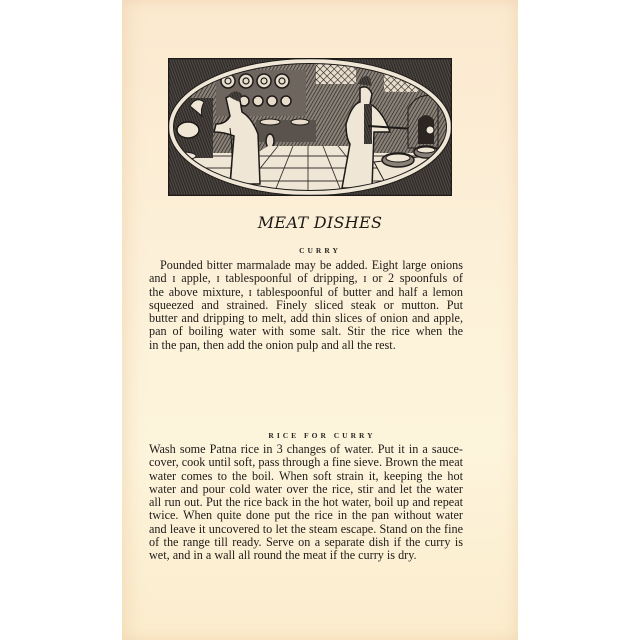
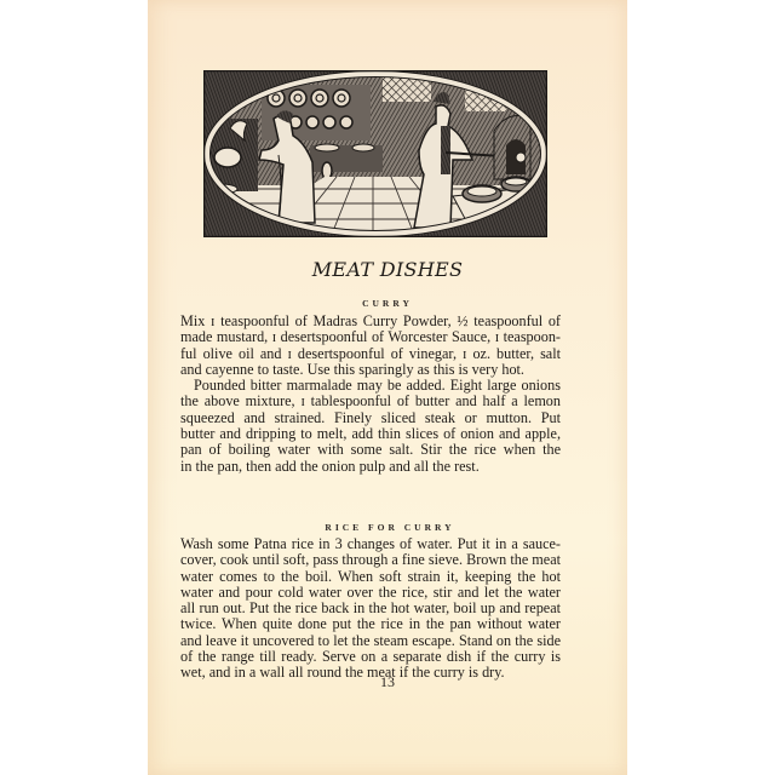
  MEAT DISHES
  CURRY
+ Mix ɪ teaspoonful of Madras Curry Powder, ½ teaspoonful of
+ made mustard, ɪ desertspoonful of Worcester Sauce, ɪ teaspoon-
+ ful olive oil and ɪ desertspoonful of vinegar, ɪ oz. butter, salt
+ and cayenne to taste. Use this sparingly as this is very hot.
  Pounded bitter marmalade may be added. Eight large onions
- and ɪ apple, ɪ tablespoonful of dripping, ɪ or 2 spoonfuls of
  the above mixture, ɪ tablespoonful of butter and half a lemon
  squeezed and strained. Finely sliced steak or mutton. Put
  butter and dripping to melt, add thin slices of onion and apple,
  pan of boiling water with some salt. Stir the rice when the
  in the pan, then add the onion pulp and all the rest.
  RICE FOR CURRY
  Wash some Patna rice in 3 changes of water. Put it in a sauce-
  cover, cook until soft, pass through a fine sieve. Brown the meat
  water comes to the boil. When soft strain it, keeping the hot
  water and pour cold water over the rice, stir and let the water
  all run out. Put the rice back in the hot water, boil up and repeat
  twice. When quite done put the rice in the pan without water
- and leave it uncovered to let the steam escape. Stand on the fine
+ and leave it uncovered to let the steam escape. Stand on the side
  of the range till ready. Serve on a separate dish if the curry is
  wet, and in a wall all round the meat if the curry is dry.
+ 13
